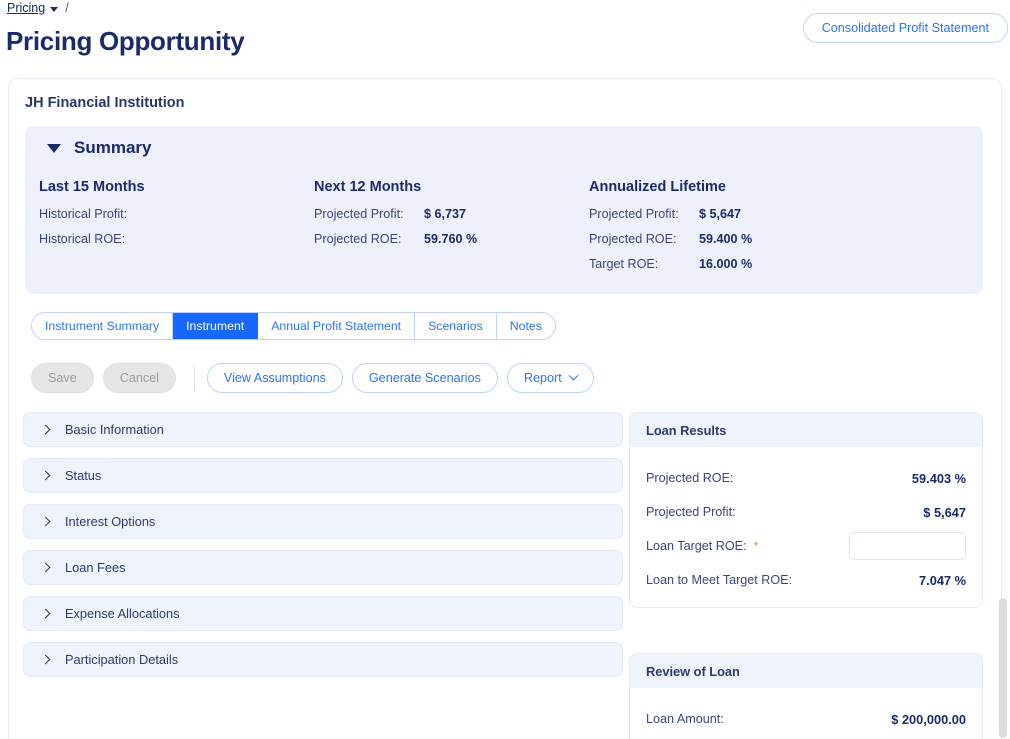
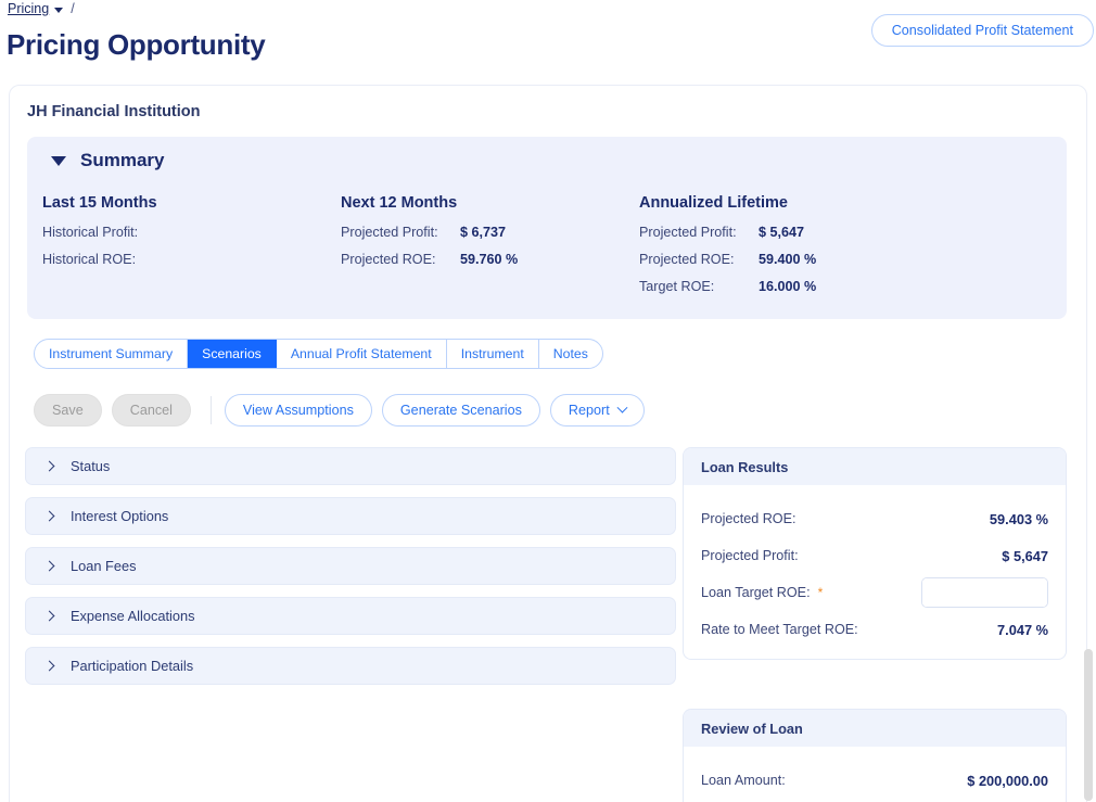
  Pricing
  /
  Pricing Opportunity
  Consolidated Profit Statement
  JH Financial Institution
  Summary
  Last 15 Months
  Historical Profit:
  Historical ROE:
  Next 12 Months
  Projected Profit:
  $ 6,737
  Projected ROE:
  59.760 %
  Annualized Lifetime
  Projected Profit:
  $ 5,647
  Projected ROE:
  59.400 %
  Target ROE:
  16.000 %
  Instrument Summary
- Instrument
+ Scenarios
  Annual Profit Statement
- Scenarios
+ Instrument
  Notes
  Save
  Cancel
  View Assumptions
  Generate Scenarios
  Report
- Basic Information
  Status
  Interest Options
  Loan Fees
  Expense Allocations
  Participation Details
  Loan Results
  Projected ROE:
  59.403 %
  Projected Profit:
  $ 5,647
  Loan Target ROE:
  *
- Loan to Meet Target ROE:
+ Rate to Meet Target ROE:
  7.047 %
  Review of Loan
  Loan Amount:
  $ 200,000.00
